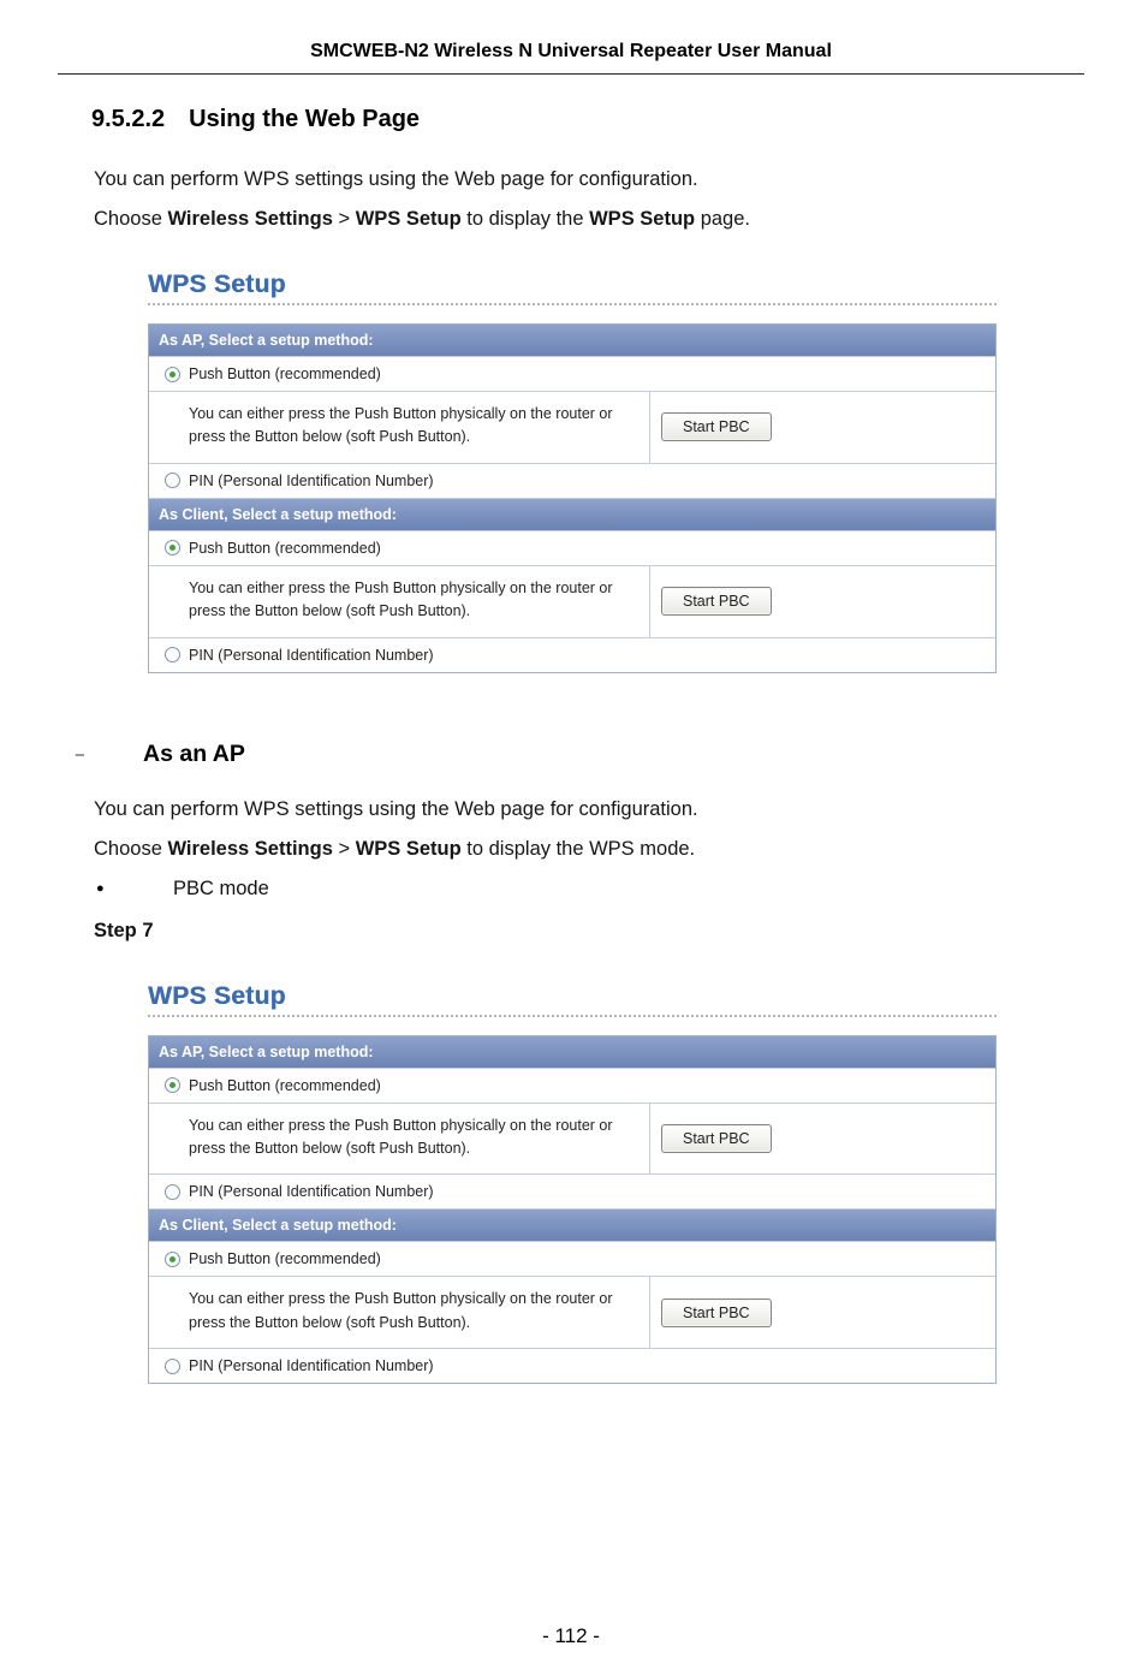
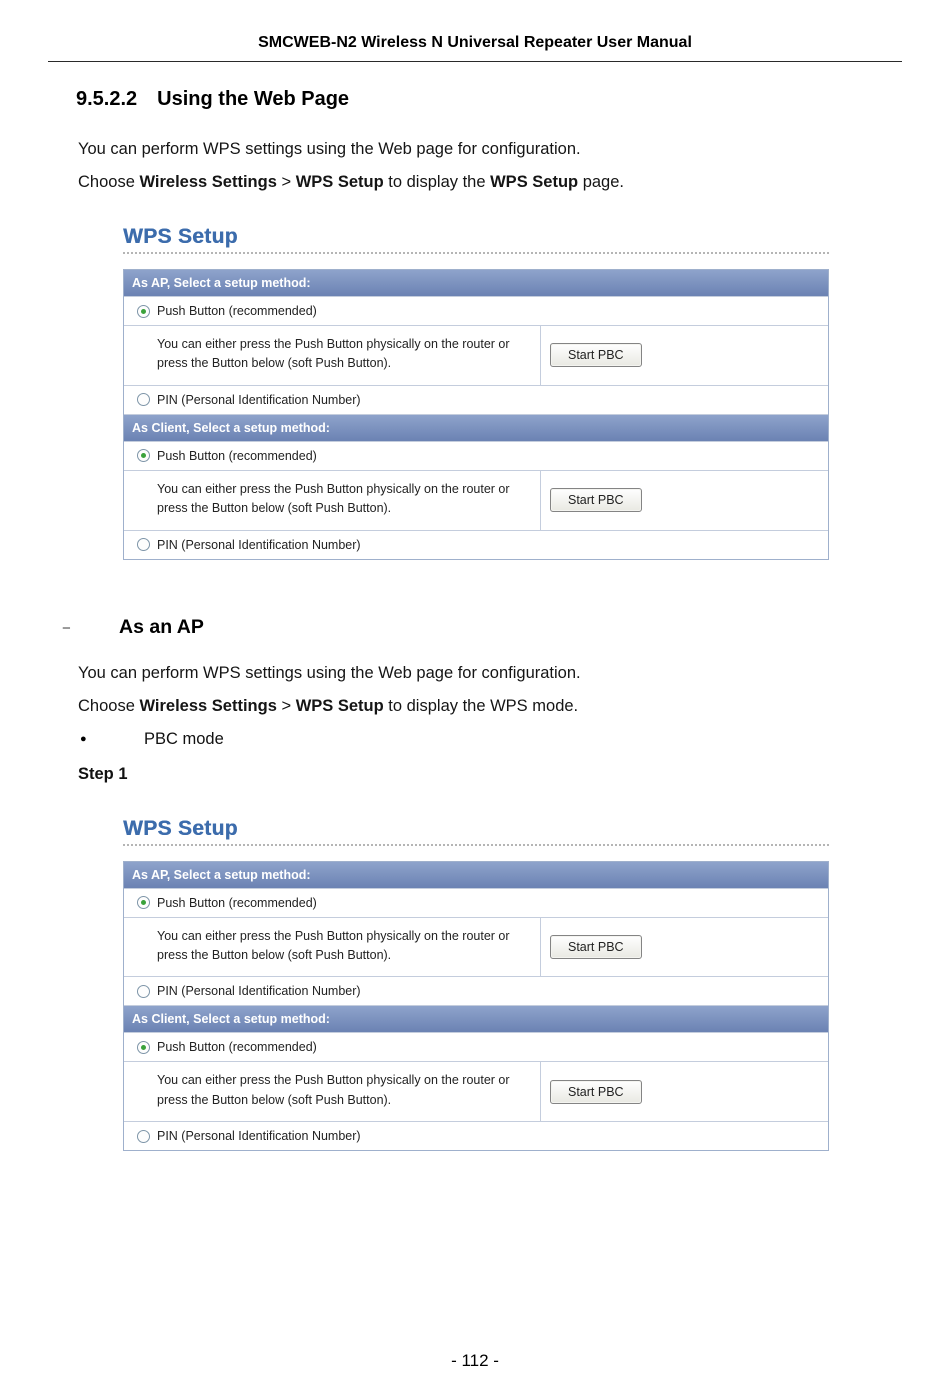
  SMCWEB-N2 Wireless N Universal Repeater User Manual
  9.5.2.2 Using the Web Page
  You can perform WPS settings using the Web page for configuration.
  Choose Wireless Settings > WPS Setup to display the WPS Setup page.
  WPS Setup
  As AP, Select a setup method:
  Push Button (recommended)
  You can either press the Push Button physically on the router or press the Button below (soft Push Button).
  Start PBC
  PIN (Personal Identification Number)
  As Client, Select a setup method:
  Push Button (recommended)
  You can either press the Push Button physically on the router or press the Button below (soft Push Button).
  Start PBC
  PIN (Personal Identification Number)
  −
  As an AP
  You can perform WPS settings using the Web page for configuration.
  Choose Wireless Settings > WPS Setup to display the WPS mode.
  ●
  PBC mode
- Step 7
+ Step 1
  WPS Setup
  As AP, Select a setup method:
  Push Button (recommended)
  You can either press the Push Button physically on the router or press the Button below (soft Push Button).
  Start PBC
  PIN (Personal Identification Number)
  As Client, Select a setup method:
  Push Button (recommended)
  You can either press the Push Button physically on the router or press the Button below (soft Push Button).
  Start PBC
  PIN (Personal Identification Number)
  - 112 -
